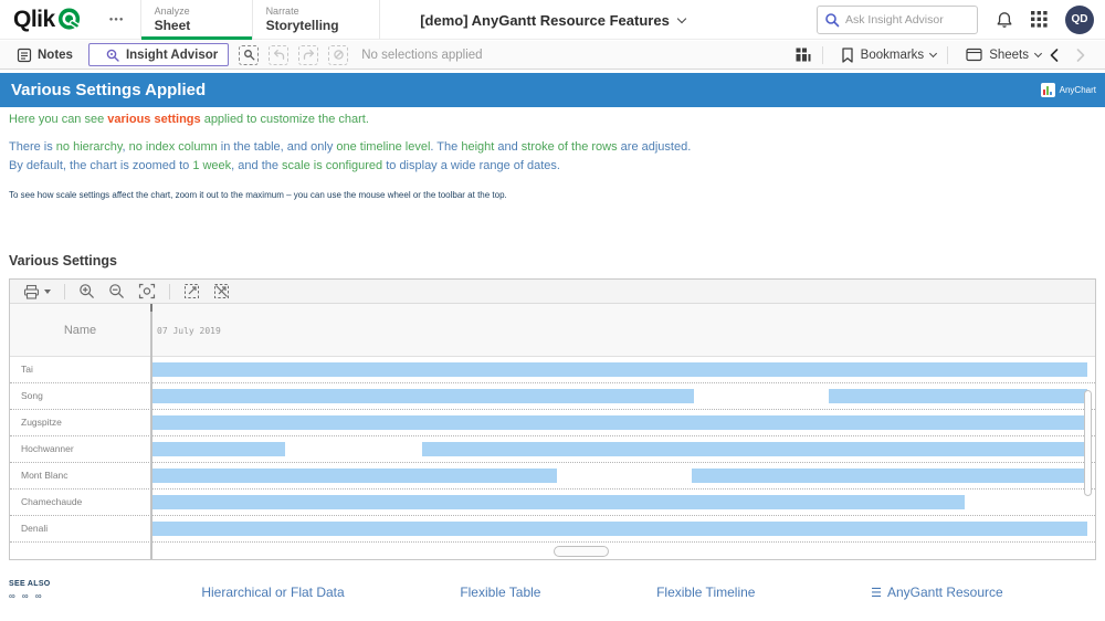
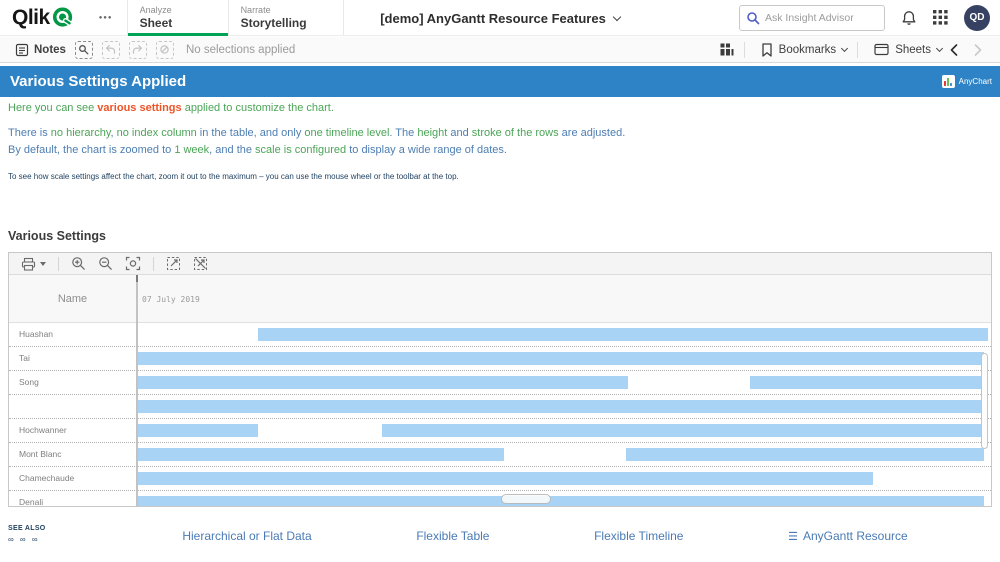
  Qlik
  Analyze
  Sheet
  Narrate
  Storytelling
  [demo] AnyGantt Resource Features
  Ask Insight Advisor
  QD
  Notes
- Insight Advisor
  No selections applied
  Bookmarks
  Sheets
  Various Settings Applied
  AnyChart
  Here you can see various settings applied to customize the chart.
  There is no hierarchy, no index column in the table, and only one timeline level. The height and stroke of the rows are adjusted.
  By default, the chart is zoomed to 1 week, and the scale is configured to display a wide range of dates.
  To see how scale settings affect the chart, zoom it out to the maximum – you can use the mouse wheel or the toolbar at the top.
  Various Settings
  Name
  07 July 2019
+ Huashan
  Tai
  Song
- Zugspitze
  Hochwanner
  Mont Blanc
  Chamechaude
  Denali
  ∞ ∞ ∞
  Hierarchical or Flat Data
  Flexible Table
  Flexible Timeline
  ☰
  AnyGantt Resource
